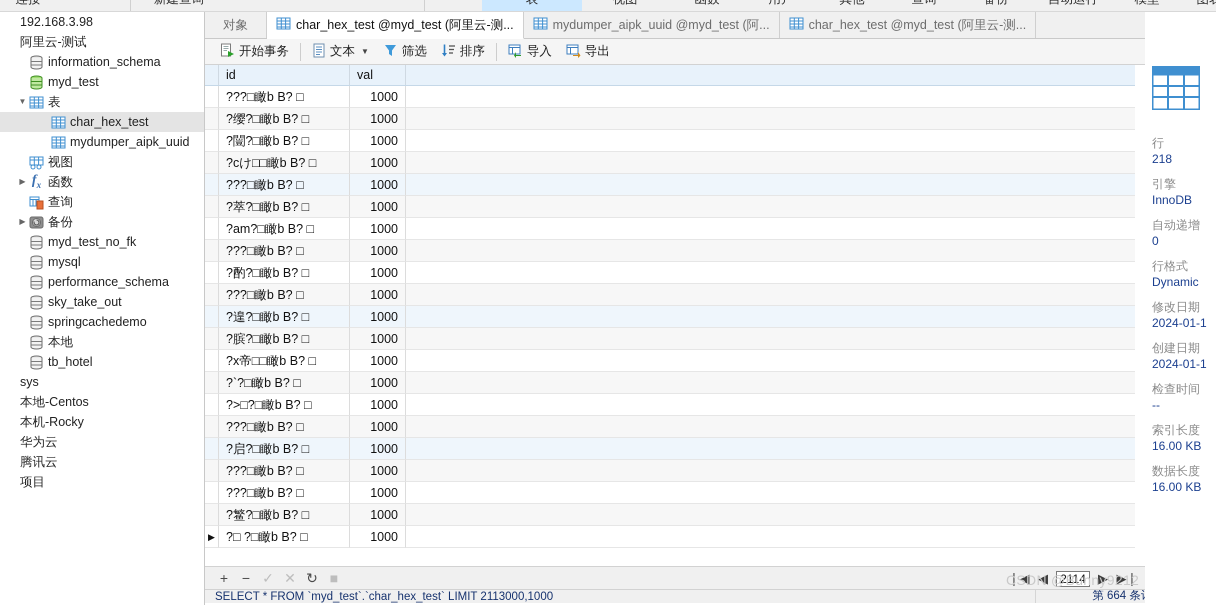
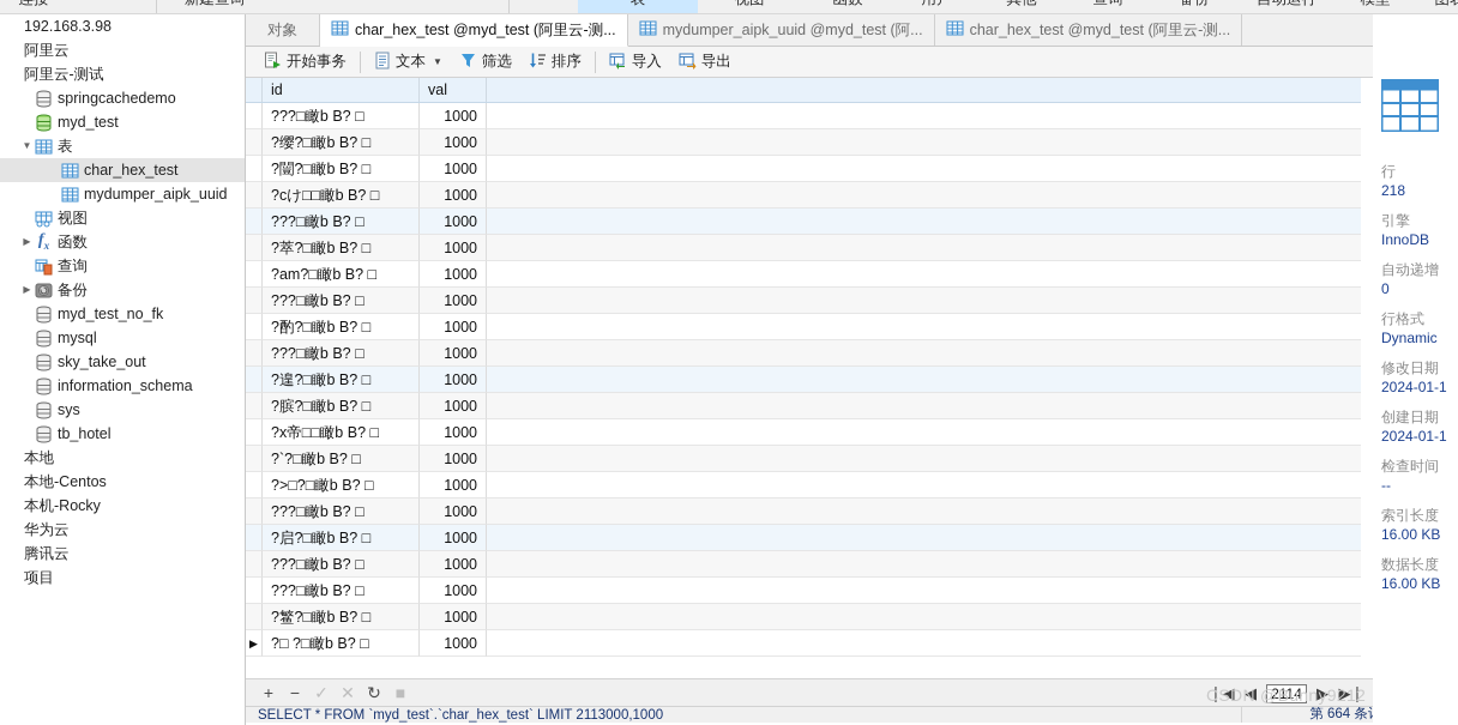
  192.168.3.98
+ 阿里云
  阿里云-测试
- information_schema
+ springcachedemo
  myd_test
  ▼
  表
  char_hex_test
  mydumper_aipk_uuid
  视图
  ▶
  fx
  函数
  查询
  ▶
  备份
  myd_test_no_fk
  mysql
- performance_schema
  sky_take_out
- springcachedemo
+ information_schema
- 本地
+ sys
  tb_hotel
- sys
+ 本地
  本地-Centos
  本机-Rocky
  华为云
  腾讯云
  项目
  对象
  char_hex_test @myd_test (阿里云-测...
  mydumper_aipk_uuid @myd_test (阿...
  char_hex_test @myd_test (阿里云-测...
  开始事务
  文本
  ▼
  筛选
  排序
  导入
  导出
  id
  val
  ???□瞰b B? □
  1000
  ?缨?□瞰b B? □
  1000
  ?闓?□瞰b B? □
  1000
  ?cけ□□瞰b B? □
  1000
  ???□瞰b B? □
  1000
  ?萃?□瞰b B? □
  1000
  ?am?□瞰b B? □
  1000
  ???□瞰b B? □
  1000
  ?酌?□瞰b B? □
  1000
  ???□瞰b B? □
  1000
  ?遑?□瞰b B? □
  1000
  ?膑?□瞰b B? □
  1000
  ?x帝□□瞰b B? □
  1000
  ?`?□瞰b B? □
  1000
  ?>□?□瞰b B? □
  1000
  ???□瞰b B? □
  1000
  ?启?□瞰b B? □
  1000
  ???□瞰b B? □
  1000
  ???□瞰b B? □
  1000
  ?鳘?□瞰b B? □
  1000
  ?□ ?□瞰b B? □
  1000
  +
  −
  ✓
  ✕
  ↻
  ■
  ❘◀
  ◀
  2114
  ▶
  ▶❘
  SELECT * FROM `myd_test`.`char_hex_test` LIMIT 2113000,1000
  行
  218
  引擎
  InnoDB
  自动递增
  0
  行格式
  Dynamic
  修改日期
  2024-01-1
  创建日期
  2024-01-1
  检查时间
  --
  索引长度
  16.00 KB
  数据长度
  16.00 KB
  CSDN @Bunny9212
